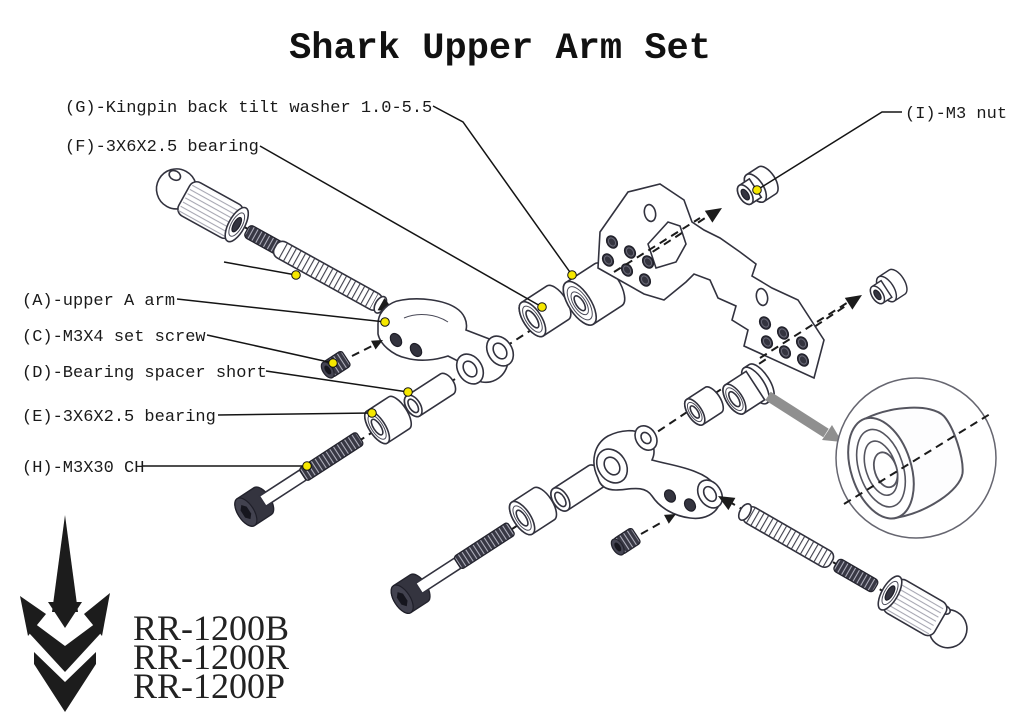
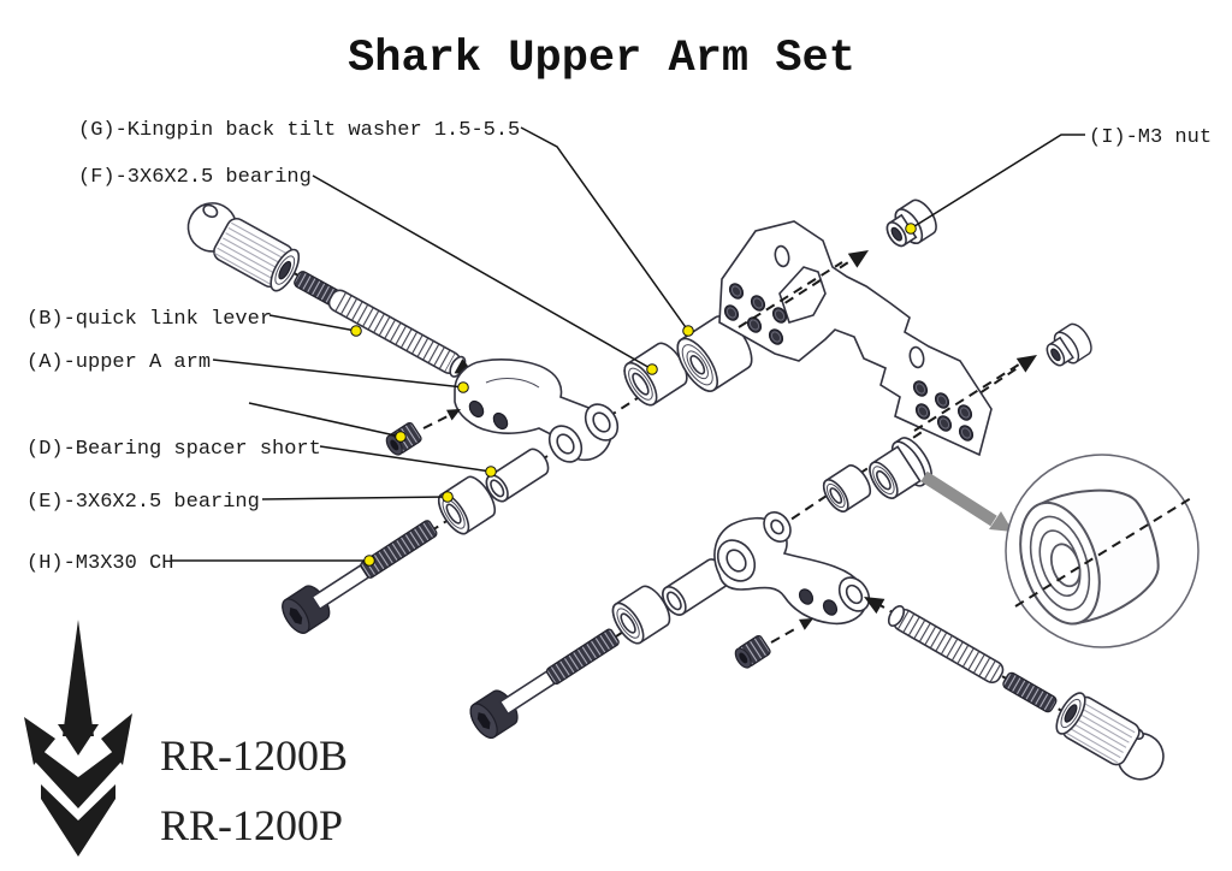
  Shark Upper Arm Set
- (G)-Kingpin back tilt washer 1.0-5.5
+ (G)-Kingpin back tilt washer 1.5-5.5
  (F)-3X6X2.5 bearing
+ (B)-quick link lever
  (A)-upper A arm
- (C)-M3X4 set screw
  (D)-Bearing spacer short
  (E)-3X6X2.5 bearing
  (H)-M3X30 CH
  (I)-M3 nut
  RR-1200B
- RR-1200R
  RR-1200P
